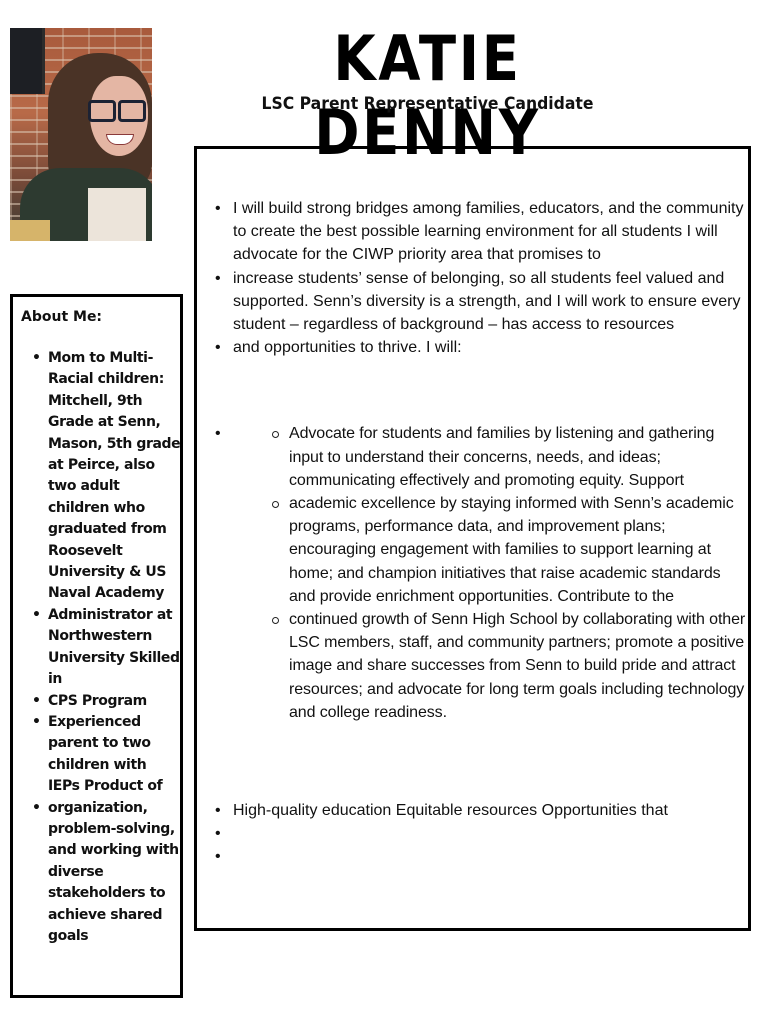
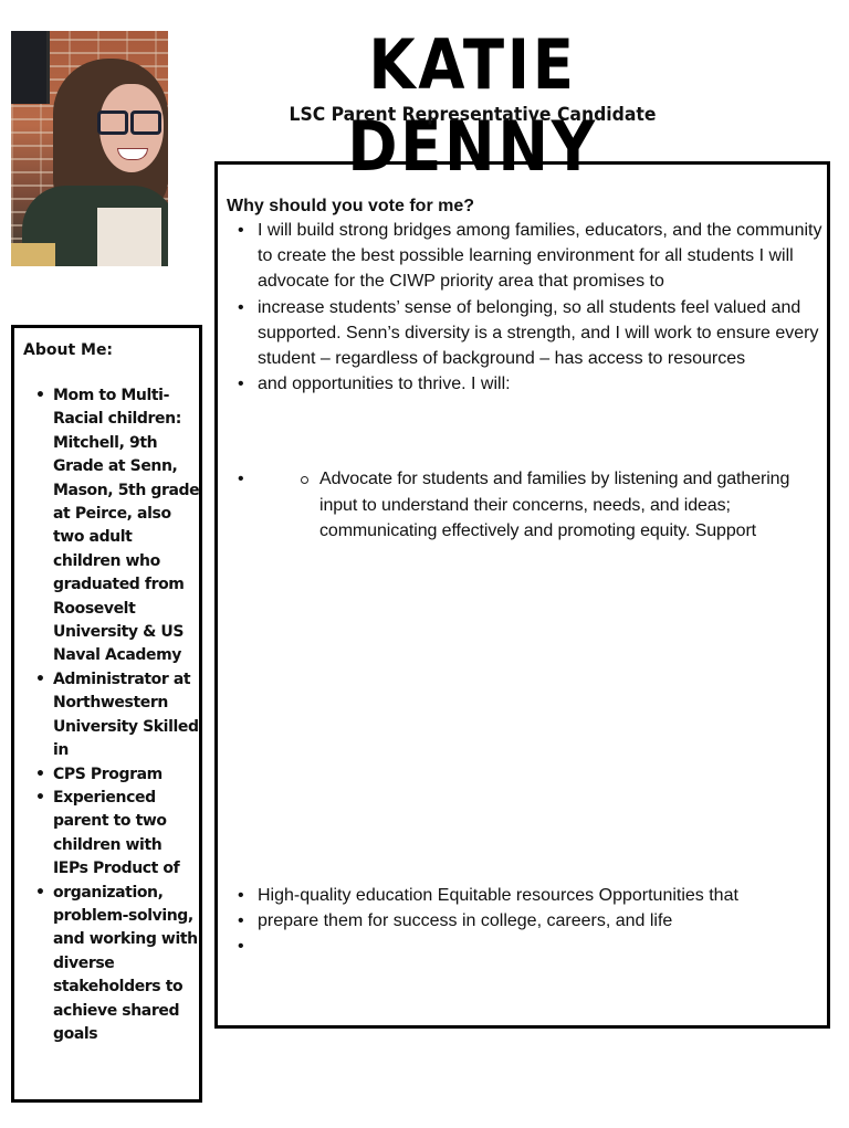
  KATIE DENNY
  LSC Parent Representative Candidate
  About Me:
  •
  Mom to Multi-Racial children: Mitchell, 9th Grade at Senn, Mason, 5th grade at Peirce, also two adult children who graduated from Roosevelt University & US Naval Academy
  •
  Administrator at Northwestern University Skilled in
  •
  CPS Program
  •
  Experienced parent to two children with IEPs Product of
  •
  organization, problem-solving, and working with diverse stakeholders to achieve shared goals
+ Why should you vote for me?
  •
  I will build strong bridges among families, educators, and the community to create the best possible learning environment for all students I will advocate for the CIWP priority area that promises to
  •
  increase students’ sense of belonging, so all students feel valued and supported. Senn’s diversity is a strength, and I will work to ensure every student – regardless of background – has access to resources
  •
  and opportunities to thrive. I will:
  •
  Advocate for students and families by listening and gathering input to understand their concerns, needs, and ideas; communicating effectively and promoting equity. Support
- academic excellence by staying informed with Senn’s academic programs, performance data, and improvement plans; encouraging engagement with families to support learning at home; and champion initiatives that raise academic standards and provide enrichment opportunities. Contribute to the
- continued growth of Senn High School by collaborating with other LSC members, staff, and community partners; promote a positive image and share successes from Senn to build pride and attract resources; and advocate for long term goals including technology and college readiness.
  •
  High-quality education Equitable resources Opportunities that
  •
+ prepare them for success in college, careers, and life
  •
